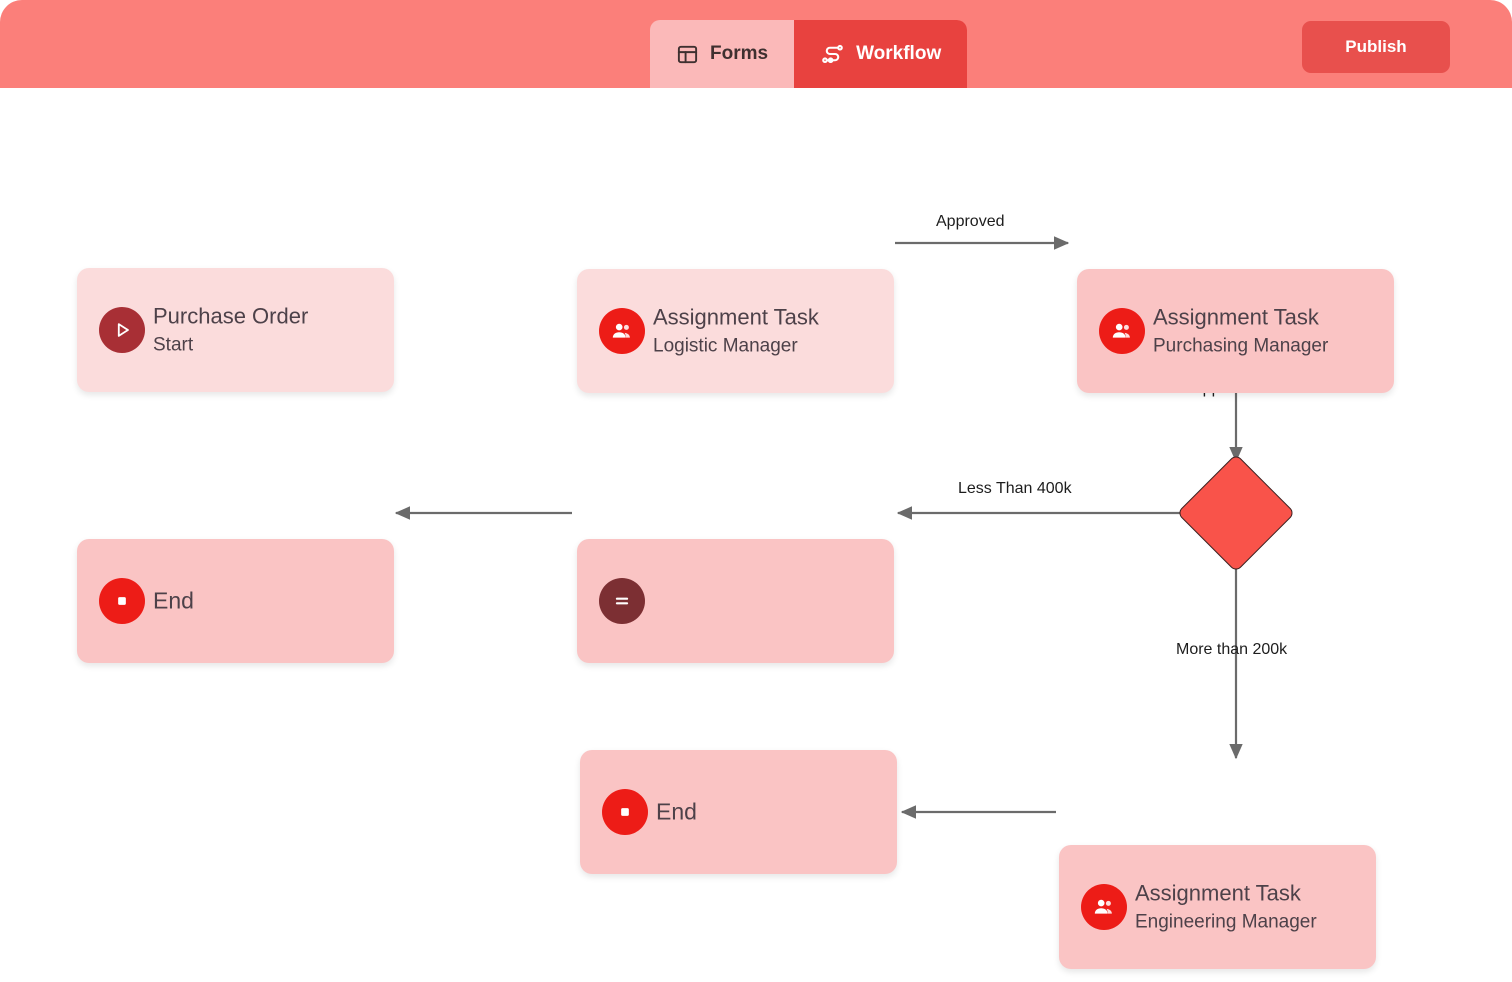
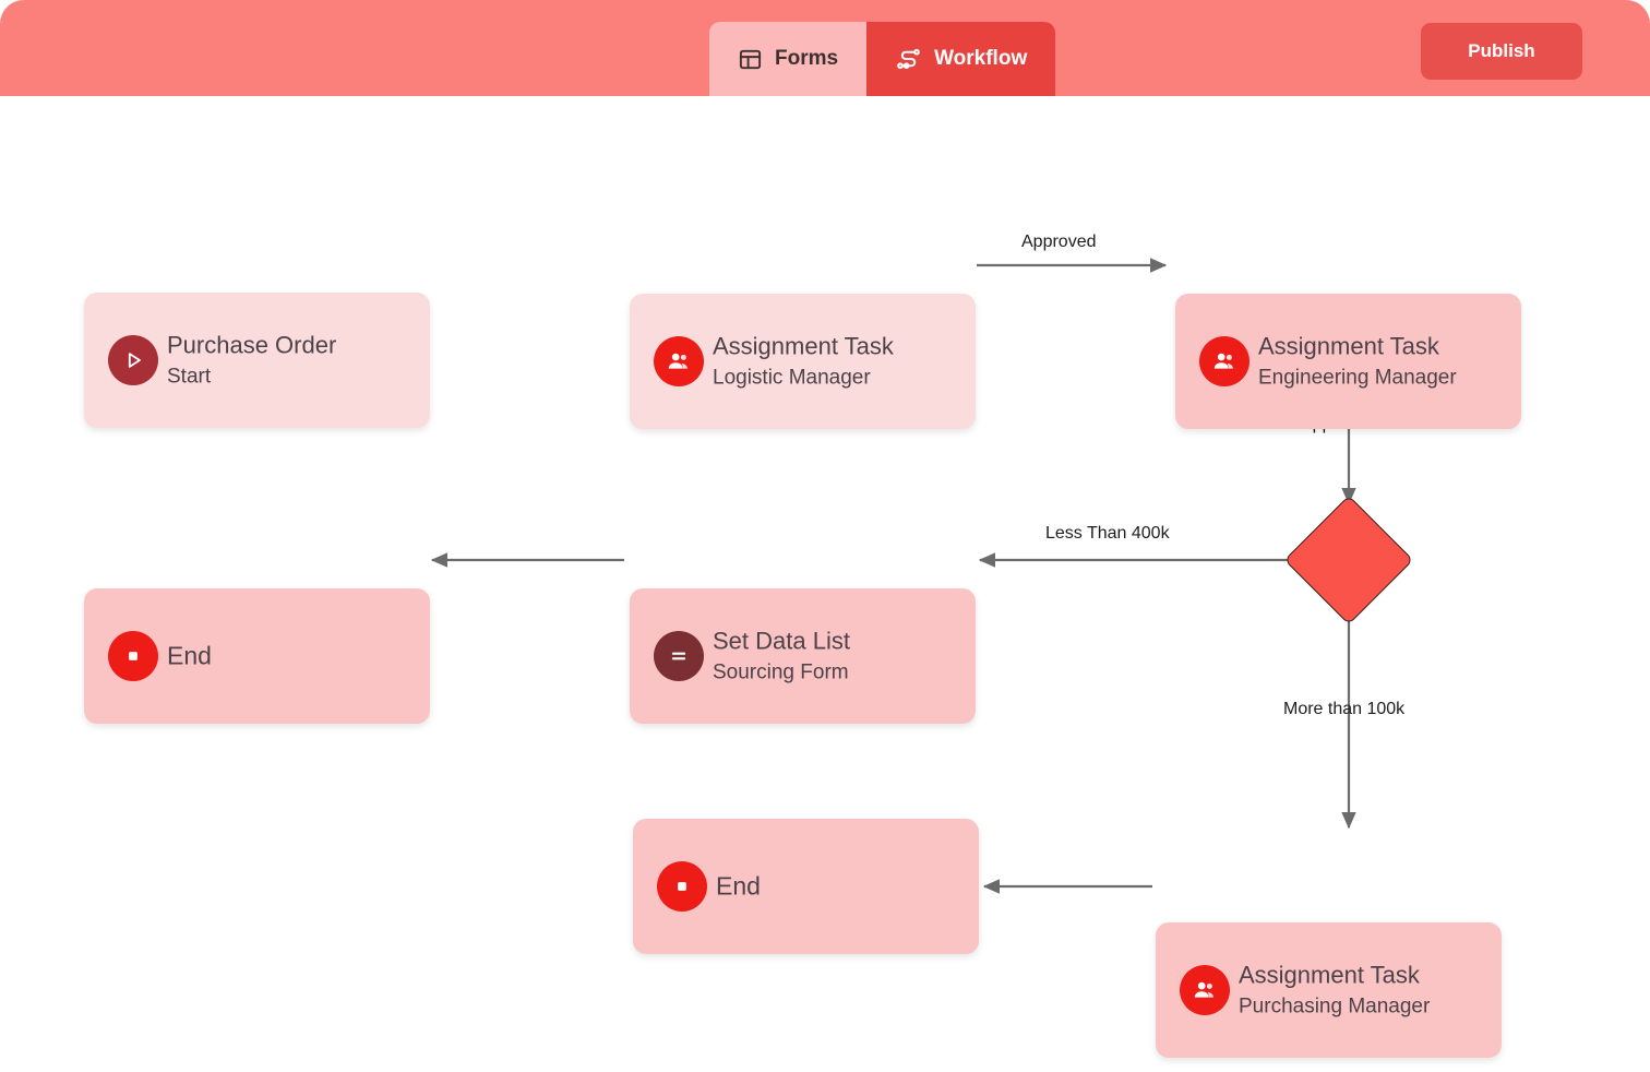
  Forms
  Workflow
  Publish
  Approved
  Less Than 400k
- More than 200k
+ More than 100k
  Purchase Order
  Start
  Assignment Task
  Logistic Manager
  Assignment Task
- Purchasing Manager
+ Engineering Manager
+ Set Data List
+ Sourcing Form
  End
  Assignment Task
- Engineering Manager
+ Purchasing Manager
  End
